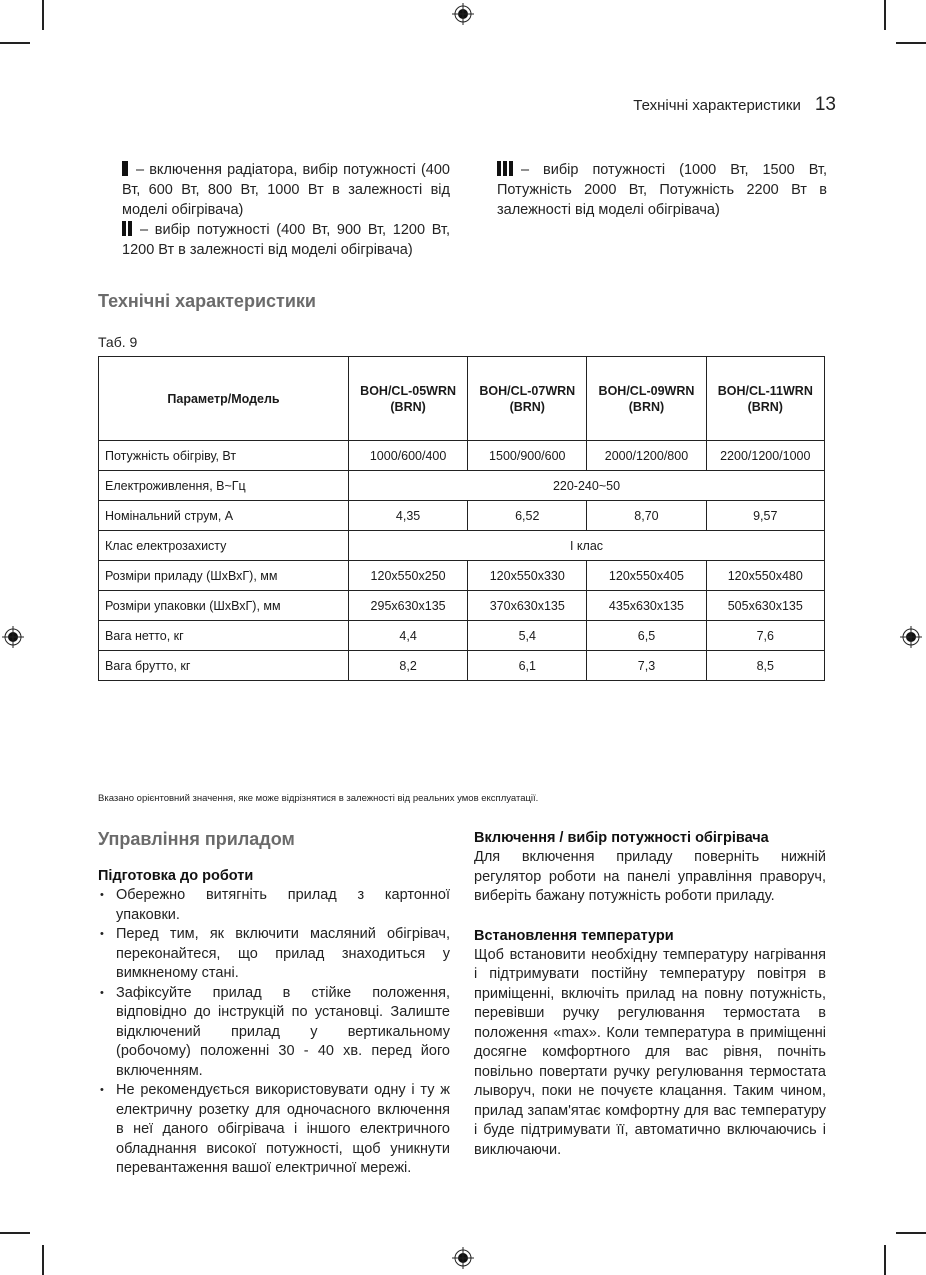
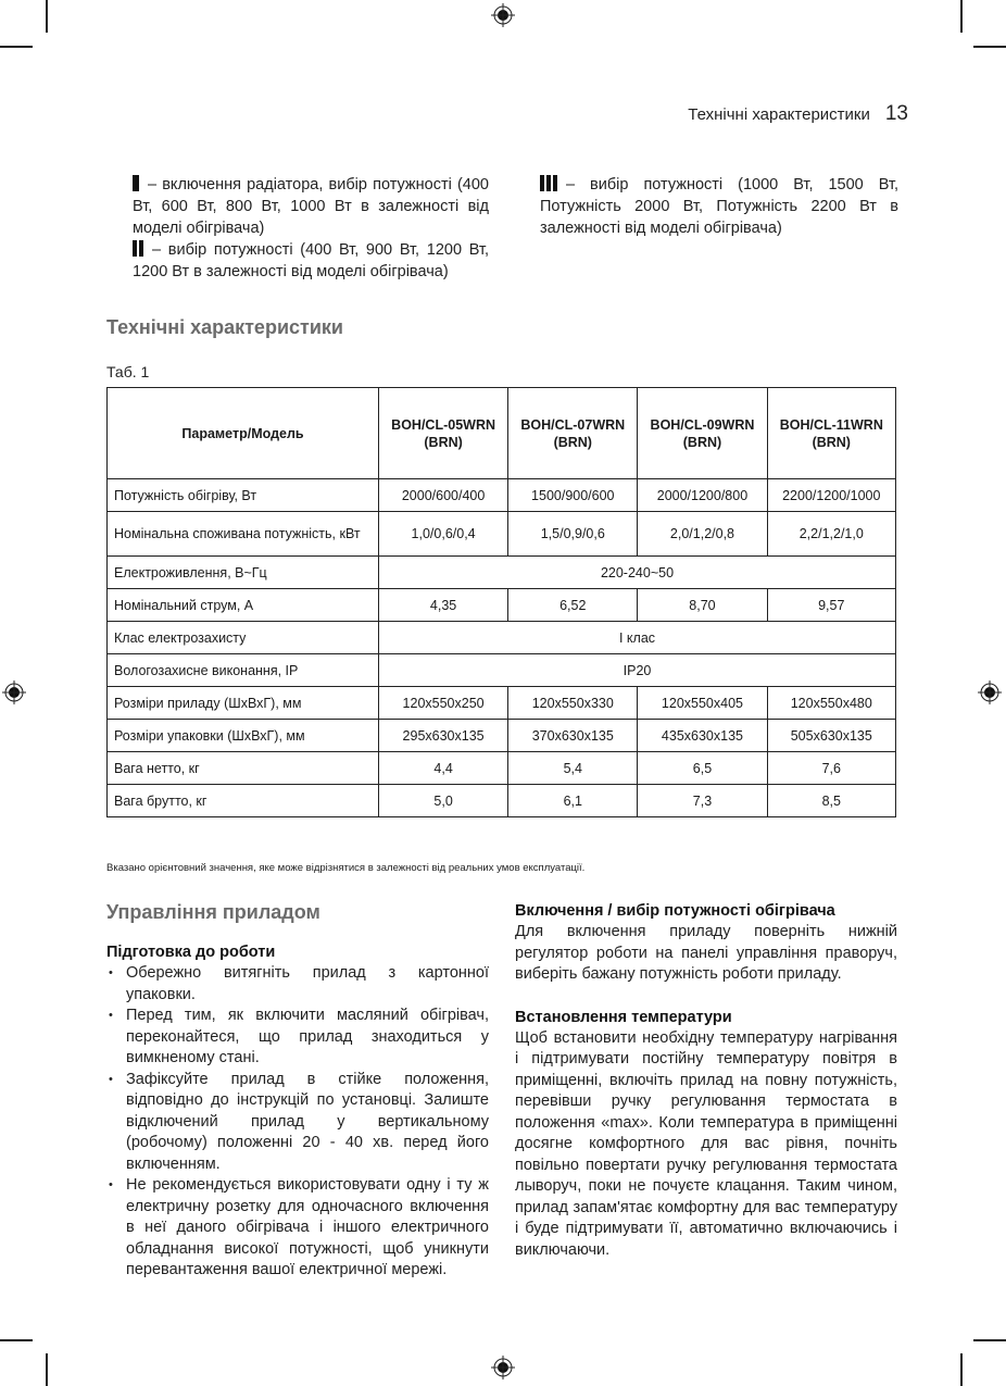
  Технічні характеристики
  13
  – включення радіатора, вибір потужності (400 Вт, 600 Вт, 800 Вт, 1000 Вт в залежності від моделі обігрівача)
  – вибір потужності (400 Вт, 900 Вт, 1200 Вт, 1200 Вт в залежності від моделі обігрівача)
  – вибір потужності (1000 Вт, 1500 Вт, Потужність 2000 Вт, Потужність 2200 Вт в залежності від моделі обігрівача)
  Технічні характеристики
- Таб. 9
+ Таб. 1
  Параметр/Модель	BOH/CL-05WRN(BRN)	BOH/CL-07WRN(BRN)	BOH/CL-09WRN(BRN)	BOH/CL-11WRN(BRN)
- Потужність обігріву, Вт	1000/600/400	1500/900/600	2000/1200/800	2200/1200/1000
+ Потужність обігріву, Вт	2000/600/400	1500/900/600	2000/1200/800	2200/1200/1000
+ Номінальна споживана потужність, кВт	1,0/0,6/0,4	1,5/0,9/0,6	2,0/1,2/0,8	2,2/1,2/1,0
  Електроживлення, В~Гц	220-240~50
  Номінальний струм, А	4,35	6,52	8,70	9,57
  Клас електрозахисту	I клас
+ Вологозахисне виконання, IP	IP20
  Розміри приладу (ШхВхГ), мм	120x550x250	120x550x330	120x550x405	120x550x480
  Розміри упаковки (ШхВхГ), мм	295x630x135	370x630x135	435x630x135	505x630x135
  Вага нетто, кг	4,4	5,4	6,5	7,6
- Вага брутто, кг	8,2	6,1	7,3	8,5
+ Вага брутто, кг	5,0	6,1	7,3	8,5
  Вказано орієнтовний значення, яке може відрізнятися в залежності від реальних умов експлуатації.
  Управління приладом
  Підготовка до роботи
  Обережно витягніть прилад з картонної упаковки.
  Перед тим, як включити масляний обігрівач, переконайтеся, що прилад знаходиться у вимкненому стані.
- Зафіксуйте прилад в стійке положення, відповідно до інструкцій по установці. Залиште відключений прилад у вертикальному (робочому) положенні 30 - 40 хв. перед його включенням.
+ Зафіксуйте прилад в стійке положення, відповідно до інструкцій по установці. Залиште відключений прилад у вертикальному (робочому) положенні 20 - 40 хв. перед його включенням.
  Не рекомендується використовувати одну і ту ж електричну розетку для одночасного включення в неї даного обігрівача і іншого електричного обладнання високої потужності, щоб уникнути перевантаження вашої електричної мережі.
  Включення / вибір потужності обігрівача
  Для включення приладу поверніть нижній регулятор роботи на панелі управління праворуч, виберіть бажану потужність роботи приладу.
  Встановлення температури
  Щоб встановити необхідну температуру нагрівання і підтримувати постійну температуру повітря в приміщенні, включіть прилад на повну потужність, перевівши ручку регулювання термостата в положення «max». Коли температура в приміщенні досягне комфортного для вас рівня, почніть повільно повертати ручку регулювання термостата лыворуч, поки не почуєте клацання. Таким чином, прилад запам'ятає комфортну для вас температуру і буде підтримувати її, автоматично включаючись і виключаючи.
